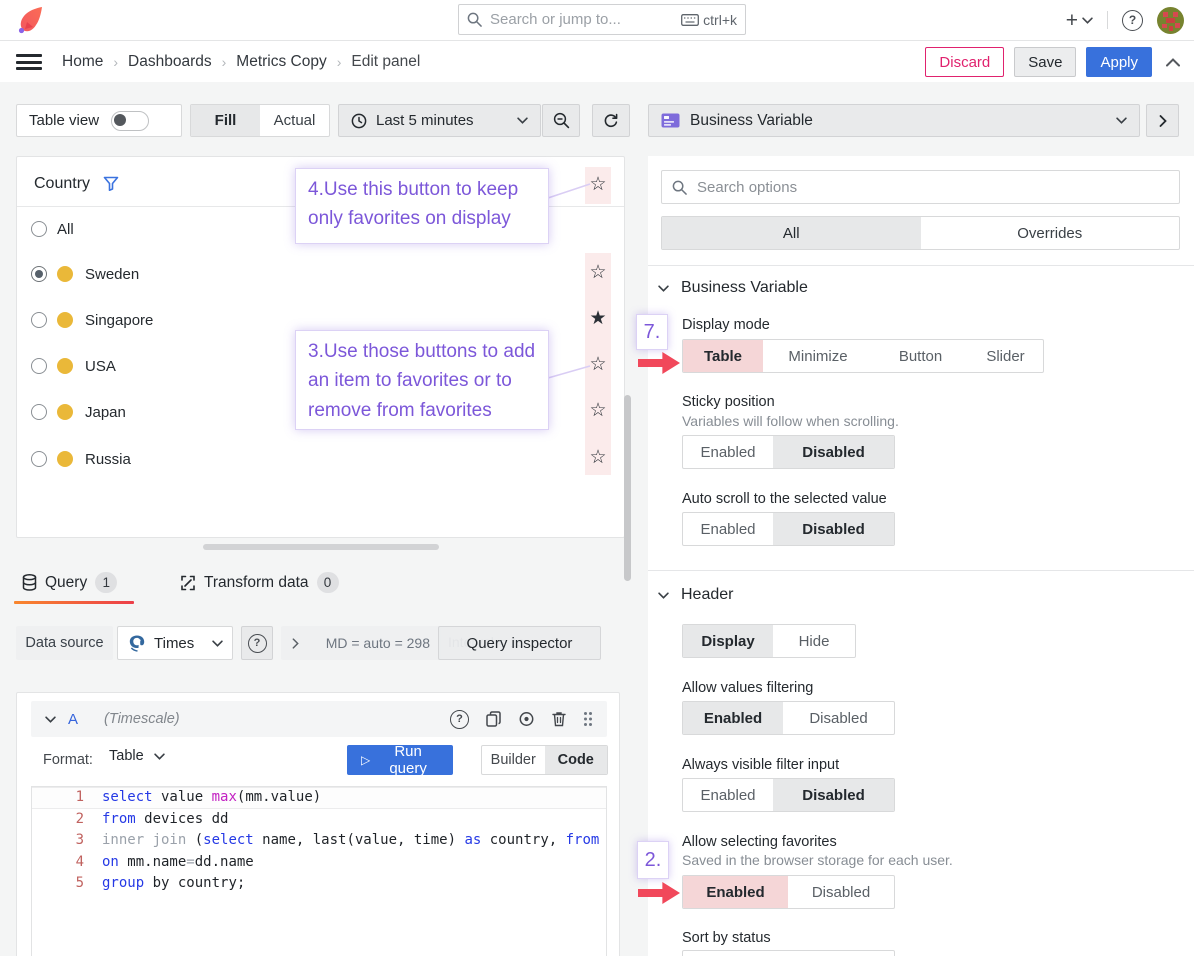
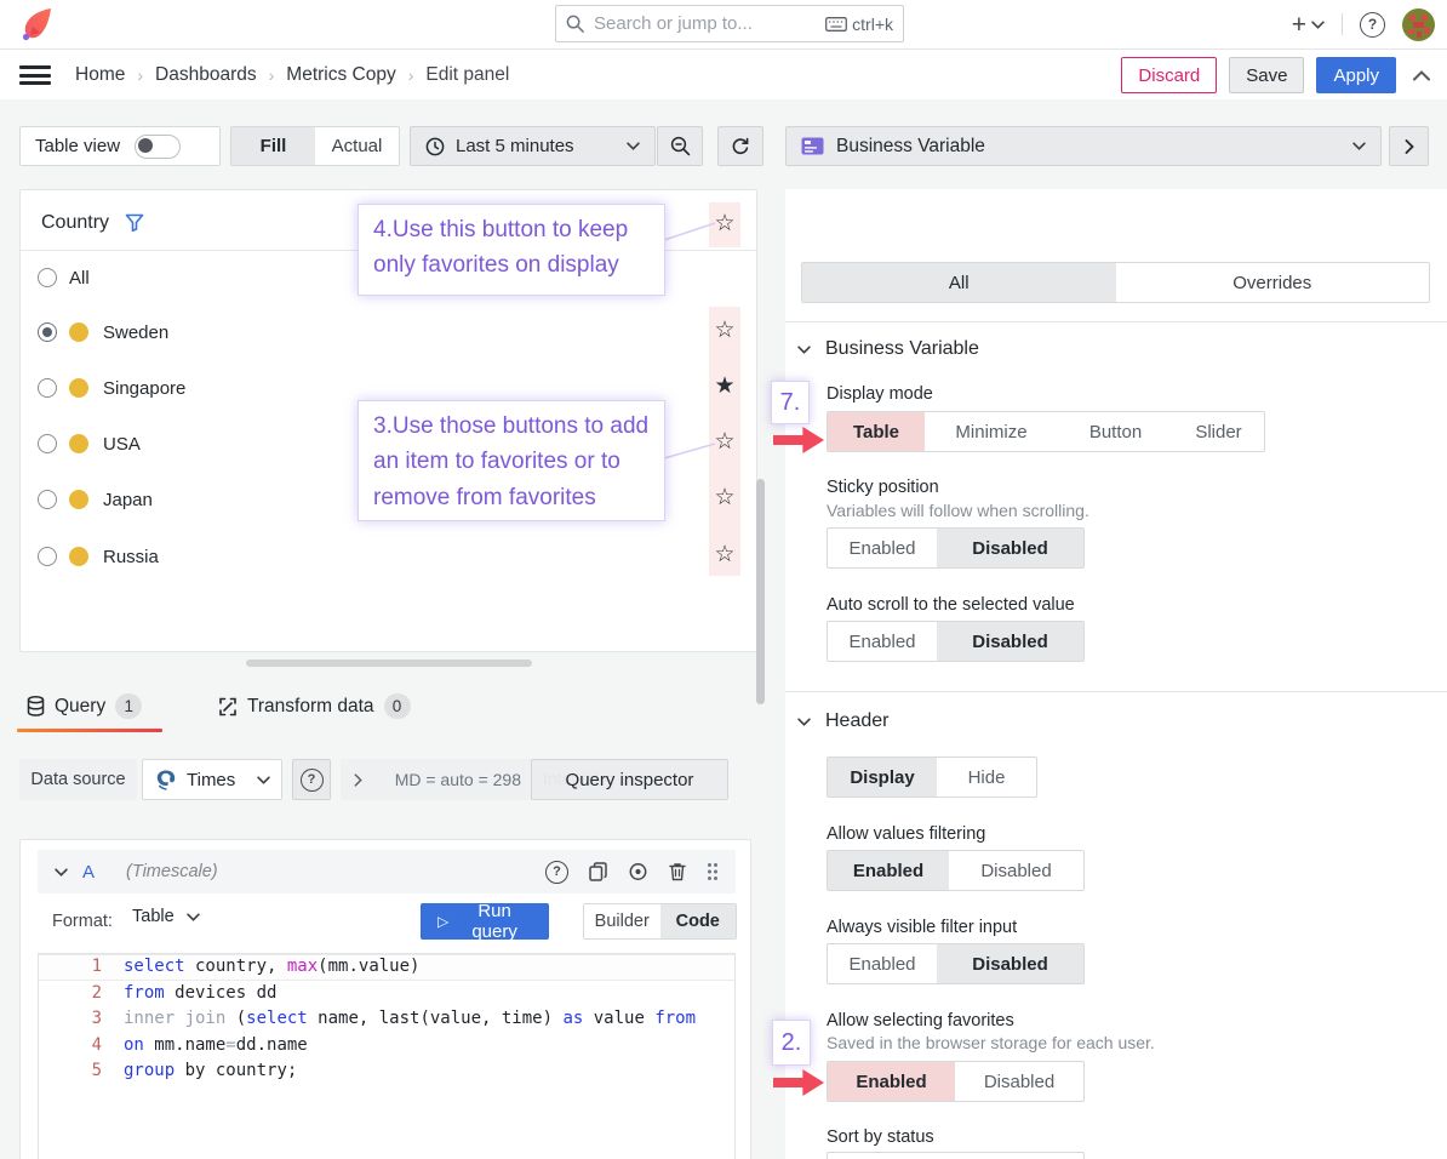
  Search or jump to...
  ctrl+k
  +
  ?
  Home
  ›
  Dashboards
  ›
  Metrics Copy
  ›
  Edit panel
  Discard
  Save
  Apply
  Table view
  Fill
  Actual
  Last 5 minutes
  Business Variable
  Country
  ☆
  All
  Sweden
  Singapore
  USA
  Japan
  Russia
  ☆
  ★
  ☆
  ☆
  ☆
  4.Use this button to keep only favorites on display
  3.Use those buttons to add an item to favorites or to remove from favorites
  Query
  1
  Transform data
  0
  Data source
  Times
  ?
  MD = auto = 298
  Interval = 1s
  Query inspector
  A
  (Timescale)
  ?
  Format:
  Table
  ▷
  Run query
  Builder
  Code
  1
  select
- value
+ country,
  max
  (mm.value)
  2
  from
  devices dd
  3
  inner join
  (
  select
  name, last(value, time)
  as
- country,
+ value
  from
  4
  on
  mm.name
  =
  dd.name
  5
  group
  by country;
- Search options
  All
  Overrides
  Business Variable
  Display mode
  Table
  Minimize
  Button
  Slider
  Sticky position
  Variables will follow when scrolling.
  Enabled
  Disabled
  Auto scroll to the selected value
  Enabled
  Disabled
  Header
  Display
  Hide
  Allow values filtering
  Enabled
  Disabled
  Always visible filter input
  Enabled
  Disabled
  Allow selecting favorites
  Saved in the browser storage for each user.
  Enabled
  Disabled
  Sort by status
  7.
  2.
